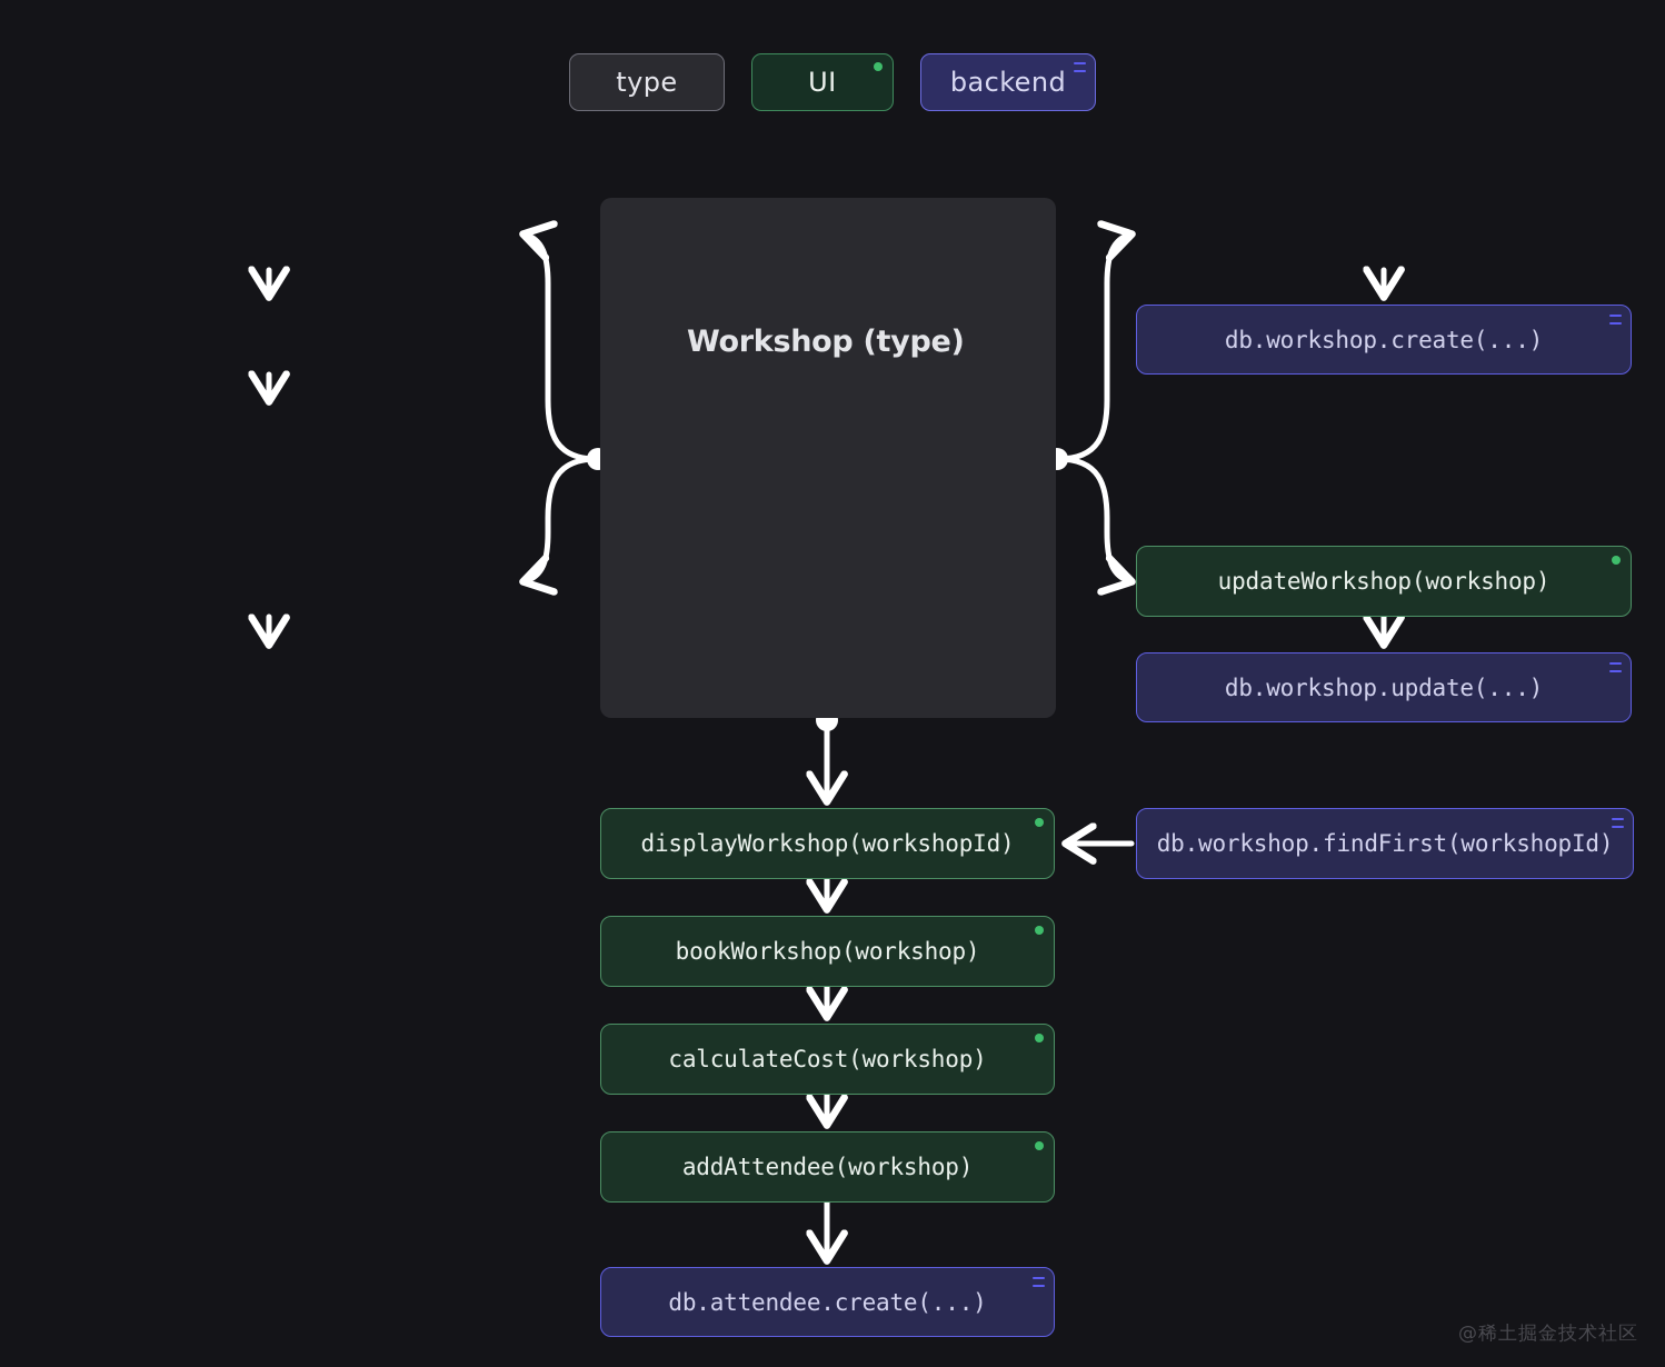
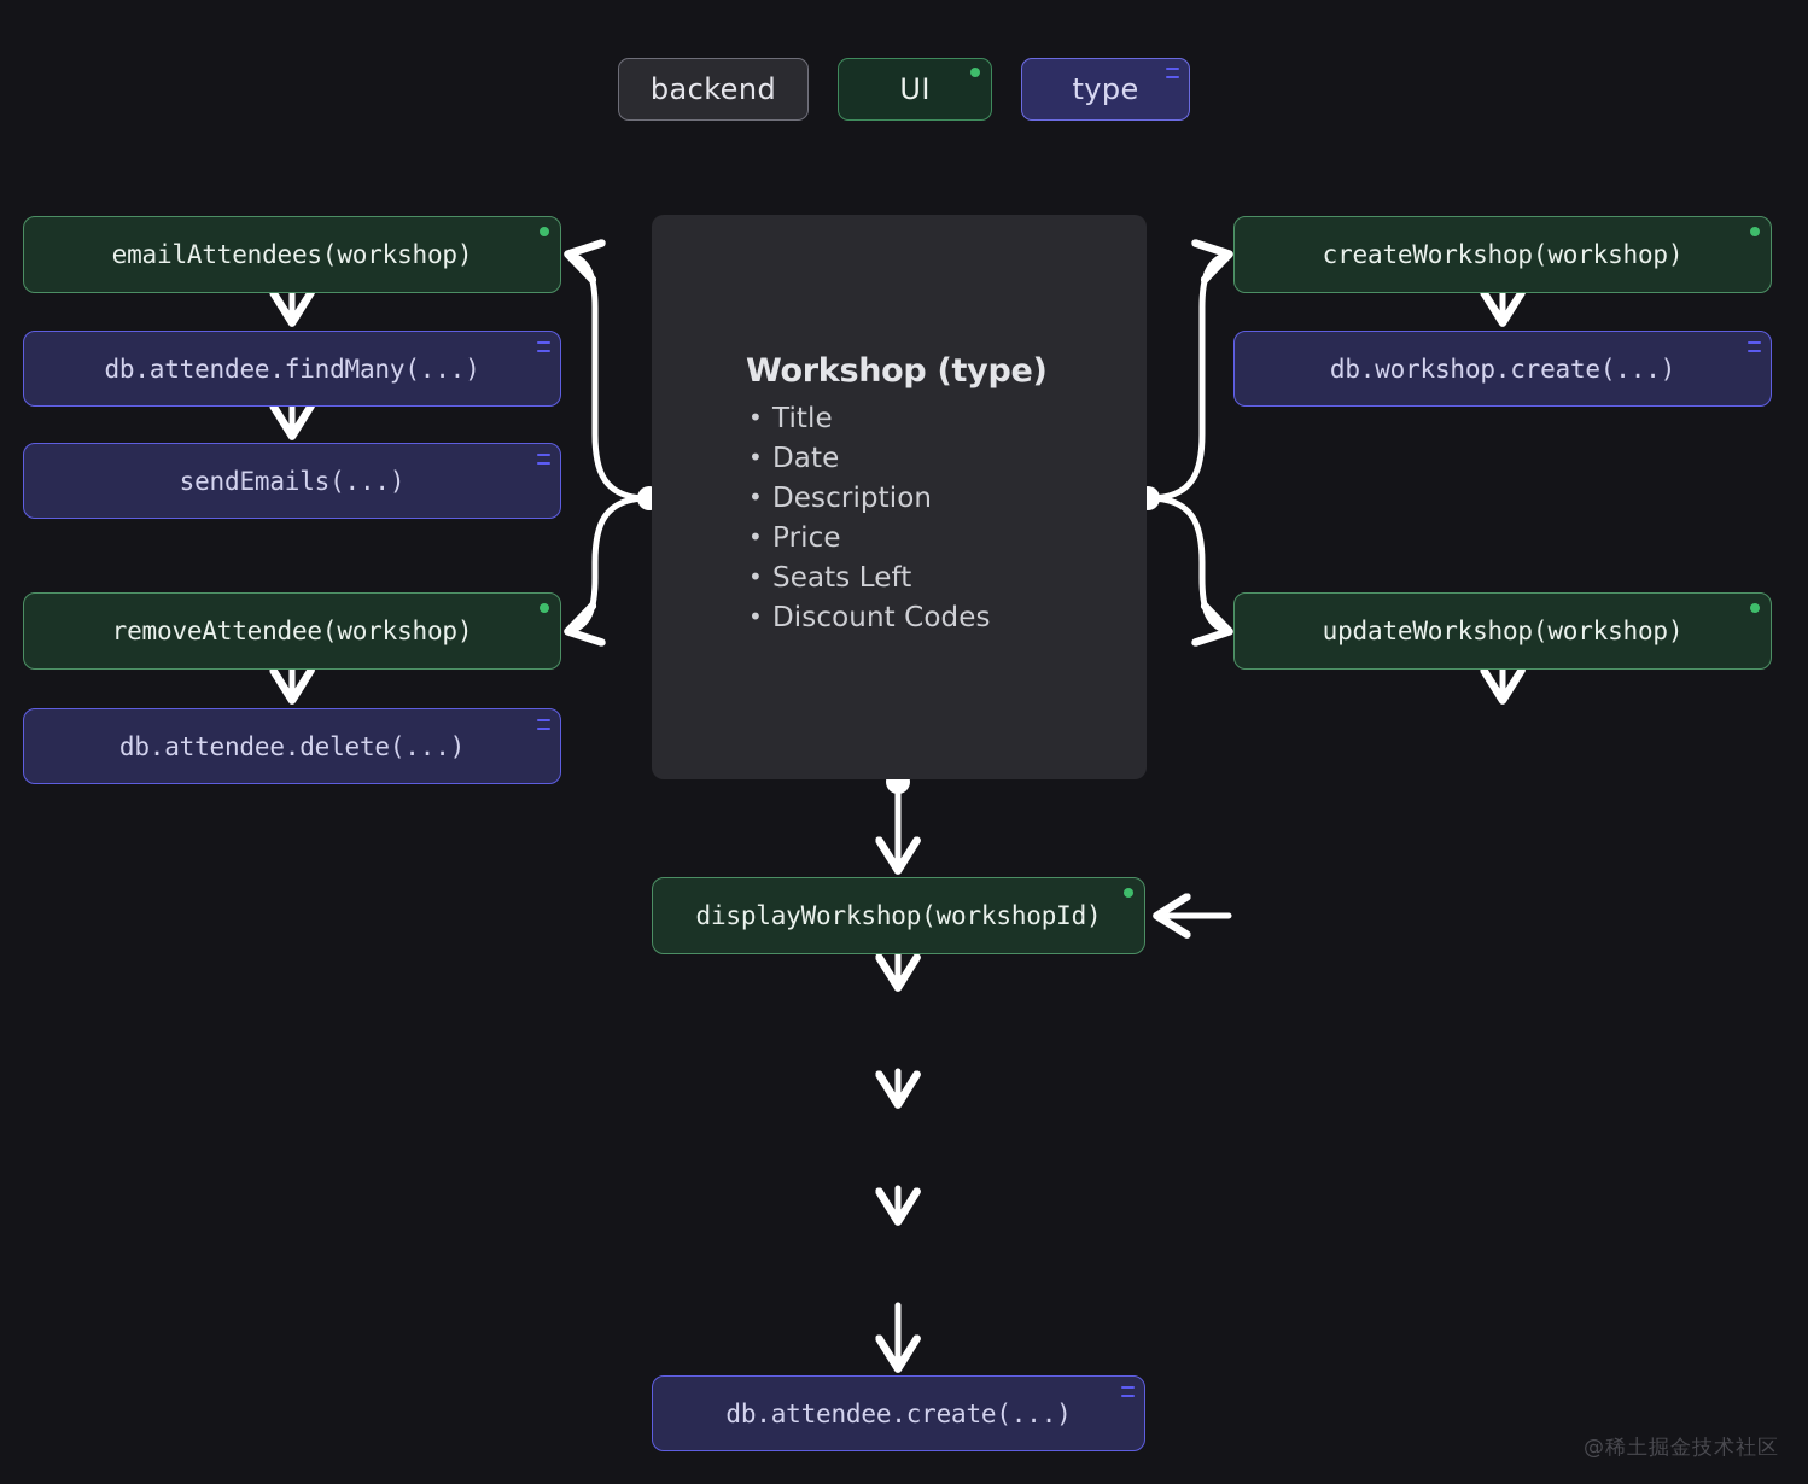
- type
+ backend
  UI
- backend
+ type
  Workshop (type)
+ Title
+ Date
+ Description
+ Price
+ Seats Left
+ Discount Codes
+ emailAttendees(workshop)
+ db.attendee.findMany(...)
+ sendEmails(...)
+ removeAttendee(workshop)
+ db.attendee.delete(...)
+ createWorkshop(workshop)
  db.workshop.create(...)
  updateWorkshop(workshop)
- db.workshop.update(...)
- db.workshop.findFirst(workshopId)
  displayWorkshop(workshopId)
- bookWorkshop(workshop)
- calculateCost(workshop)
- addAttendee(workshop)
  db.attendee.create(...)
  @稀土掘金技术社区
